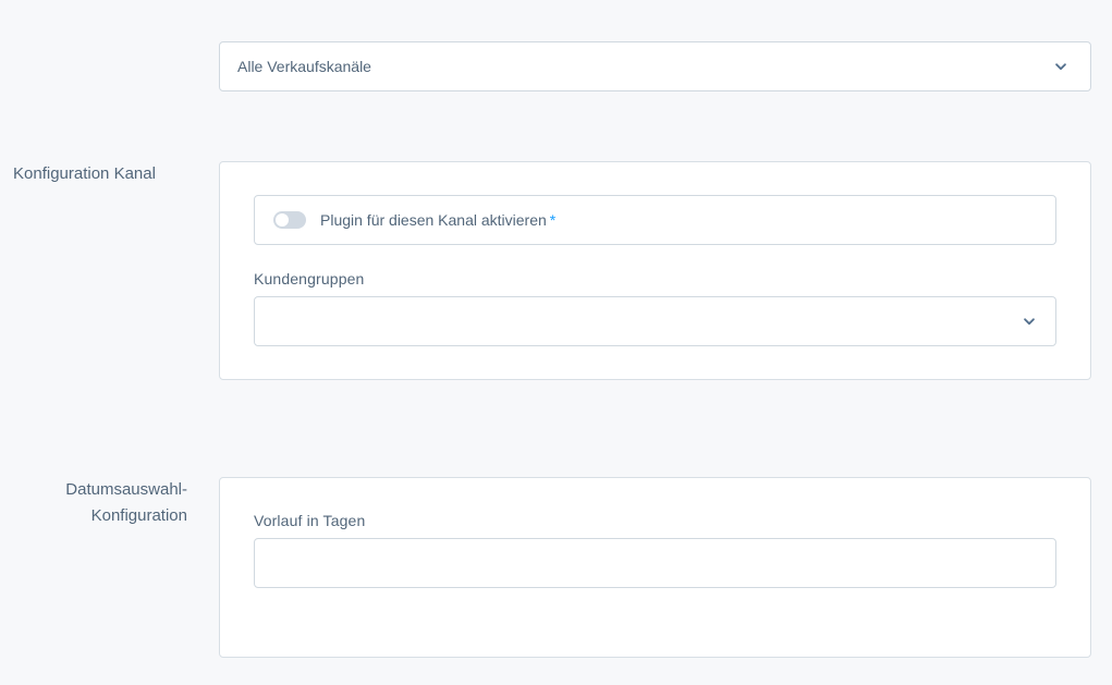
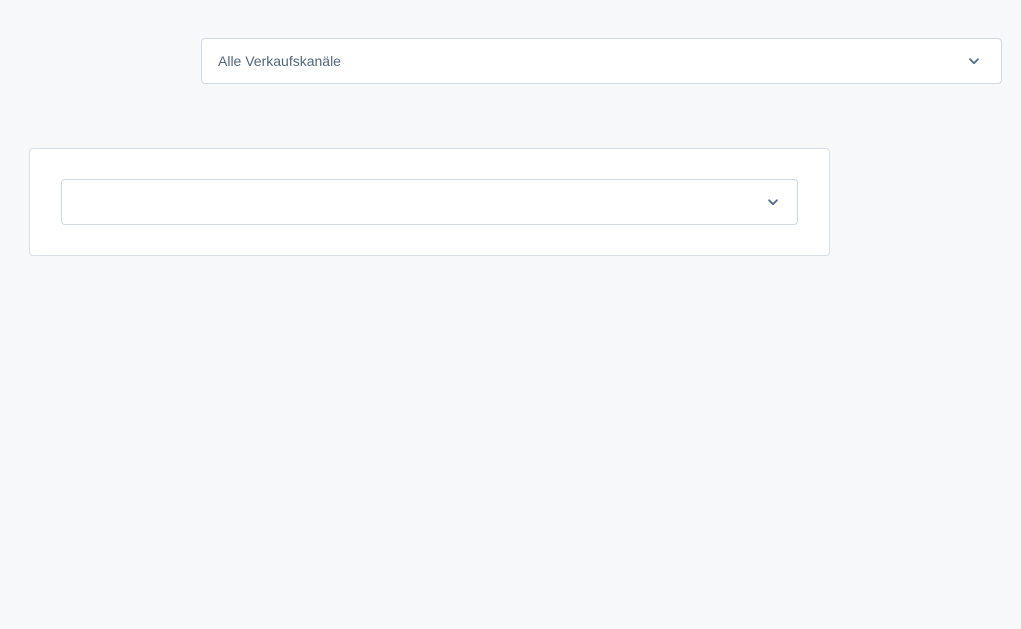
  Alle Verkaufskanäle
- Konfiguration Kanal
- Plugin für diesen Kanal aktivieren *
- Kundengruppen
- Datumsauswahl-Konfiguration
- Vorlauf in Tagen
